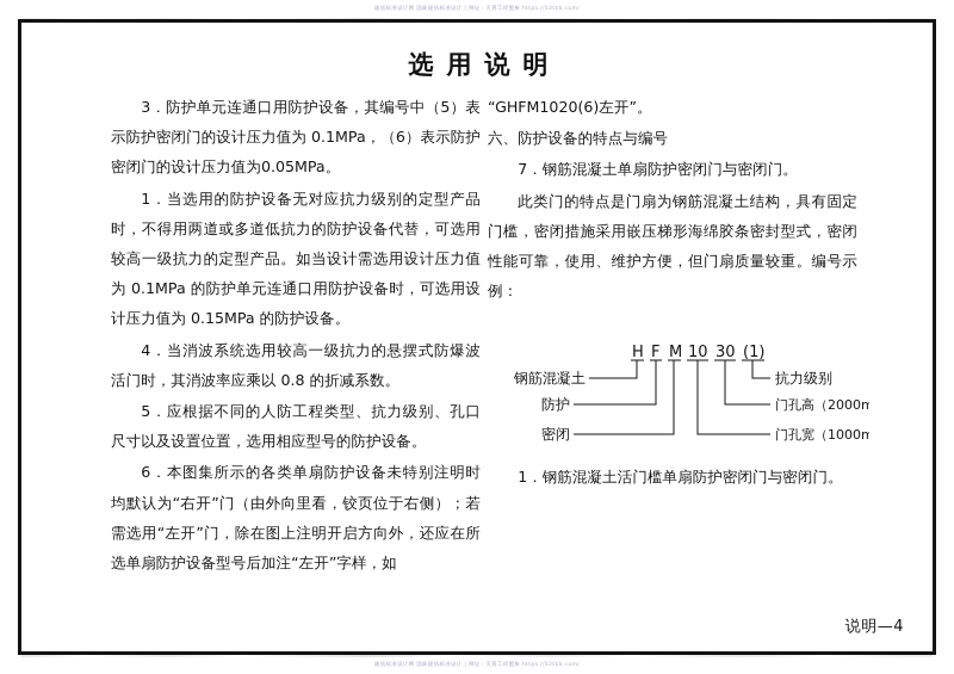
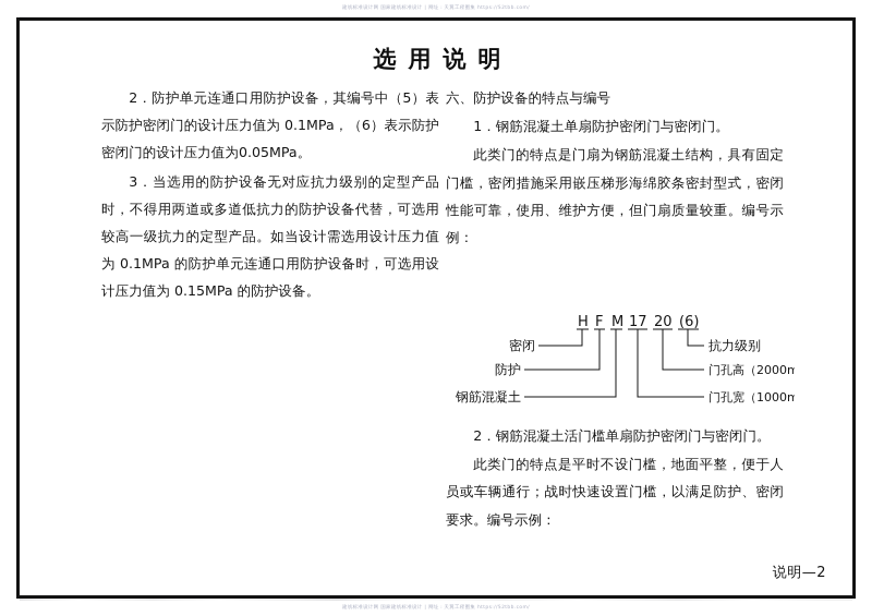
  选用说明
- 3．防护单元连通口用防护设备，其编号中（5）表示防护密闭门的设计压力值为 0.1MPa，（6）表示防护密闭门的设计压力值为0.05MPa。
+ 2．防护单元连通口用防护设备，其编号中（5）表示防护密闭门的设计压力值为 0.1MPa，（6）表示防护密闭门的设计压力值为0.05MPa。
- 1．当选用的防护设备无对应抗力级别的定型产品时，不得用两道或多道低抗力的防护设备代替，可选用较高一级抗力的定型产品。如当设计需选用设计压力值为 0.1MPa 的防护单元连通口用防护设备时，可选用设计压力值为 0.15MPa 的防护设备。
+ 3．当选用的防护设备无对应抗力级别的定型产品时，不得用两道或多道低抗力的防护设备代替，可选用较高一级抗力的定型产品。如当设计需选用设计压力值为 0.1MPa 的防护单元连通口用防护设备时，可选用设计压力值为 0.15MPa 的防护设备。
- 4．当消波系统选用较高一级抗力的悬摆式防爆波活门时，其消波率应乘以 0.8 的折减系数。
- 5．应根据不同的人防工程类型、抗力级别、孔口尺寸以及设置位置，选用相应型号的防护设备。
- 6．本图集所示的各类单扇防护设备未特别注明时均默认为“右开”门（由外向里看，铰页位于右侧）；若需选用“左开”门，除在图上注明开启方向外，还应在所选单扇防护设备型号后加注“左开”字样，如
- “GHFM1020(6)左开”。
  六、防护设备的特点与编号
- 7．钢筋混凝土单扇防护密闭门与密闭门。
+ 1．钢筋混凝土单扇防护密闭门与密闭门。
  此类门的特点是门扇为钢筋混凝土结构，具有固定门槛，密闭措施采用嵌压梯形海绵胶条密封型式，密闭性能可靠，使用、维护方便，但门扇质量较重。编号示例：
  H
  F
  M
- 10
+ 17
- 30
+ 20
- (1)
+ (6)
- 钢筋混凝土
+ 密闭
  防护
- 密闭
+ 钢筋混凝土
  抗力级别
  门孔高（2000m
  门孔宽（1000m
- 1．钢筋混凝土活门槛单扇防护密闭门与密闭门。
+ 2．钢筋混凝土活门槛单扇防护密闭门与密闭门。
+ 此类门的特点是平时不设门槛，地面平整，便于人员或车辆通行；战时快速设置门槛，以满足防护、密闭要求。编号示例：
- 说明—4
+ 说明—2
